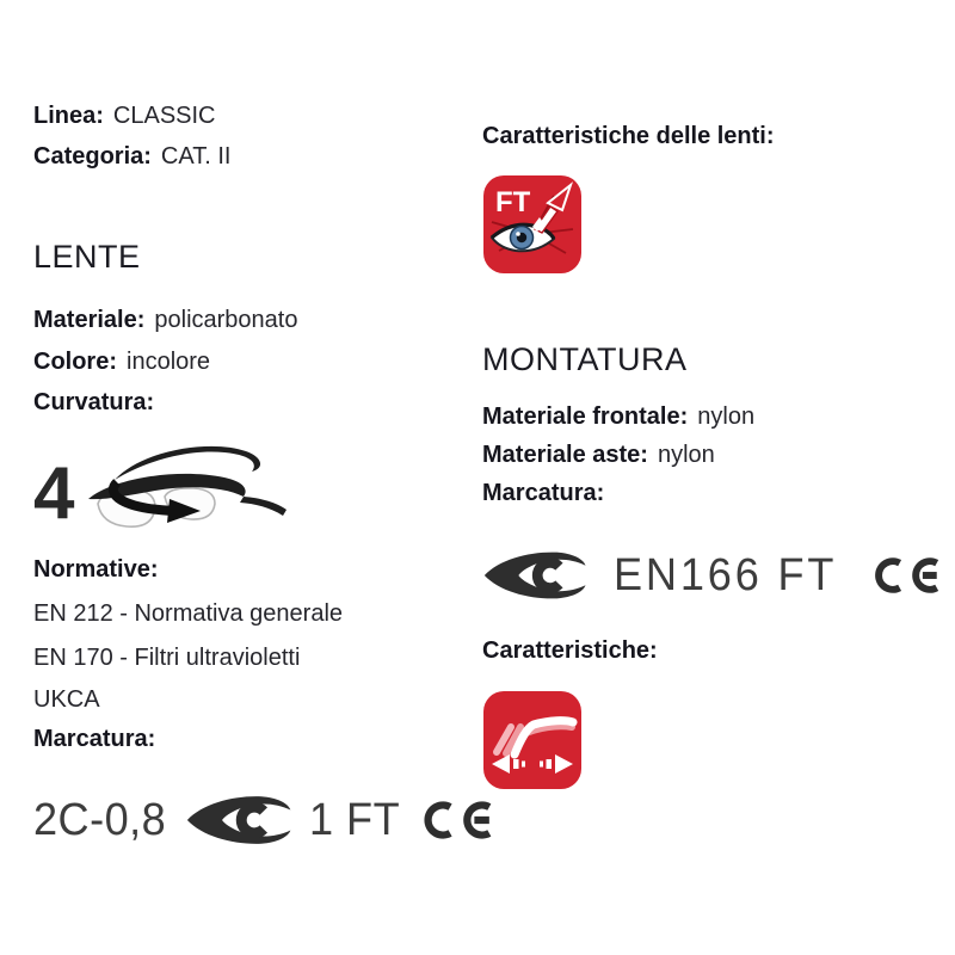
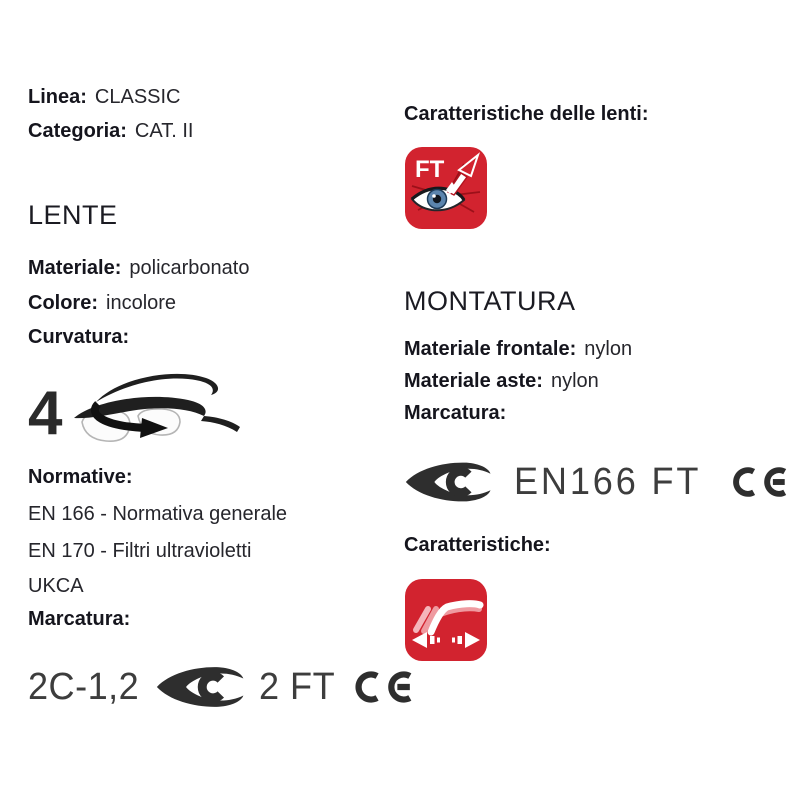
  Linea: CLASSIC
  Categoria: CAT. II
  LENTE
  Materiale: policarbonato
  Colore: incolore
  Curvatura:
  4
  Normative:
- EN 212 - Normativa generale
+ EN 166 - Normativa generale
  EN 170 - Filtri ultravioletti
  UKCA
  Marcatura:
- 2C-0,8
+ 2C-1,2
- 1 FT
+ 2 FT
  Caratteristiche delle lenti:
  FT
  MONTATURA
  Materiale frontale: nylon
  Materiale aste: nylon
  Marcatura:
  EN166 FT
  Caratteristiche:
